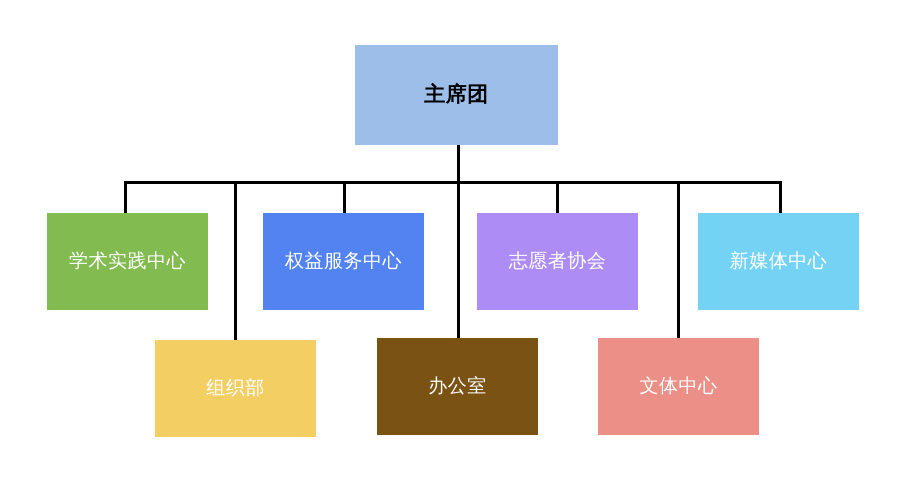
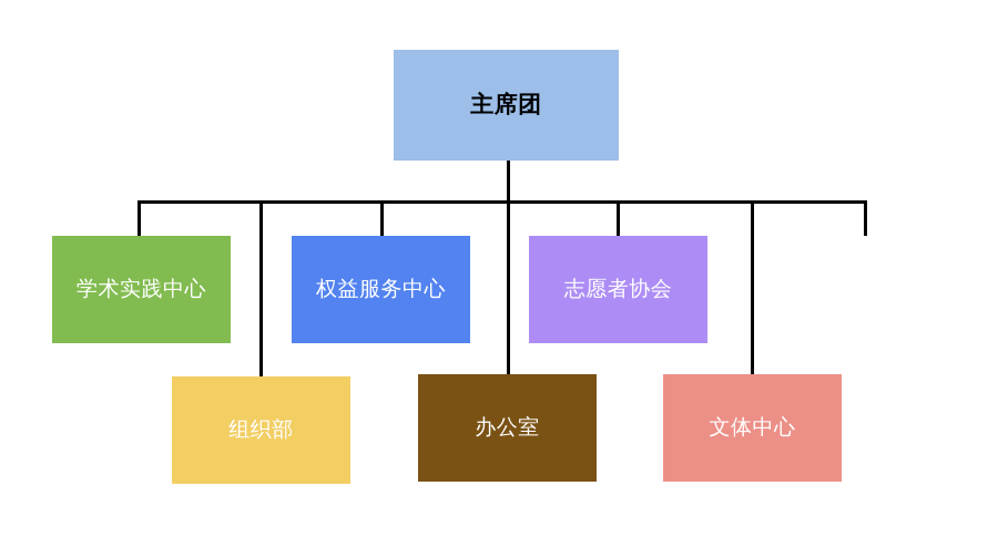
  主席团
  学术实践中心
  组织部
  权益服务中心
  办公室
  志愿者协会
  文体中心
- 新媒体中心
